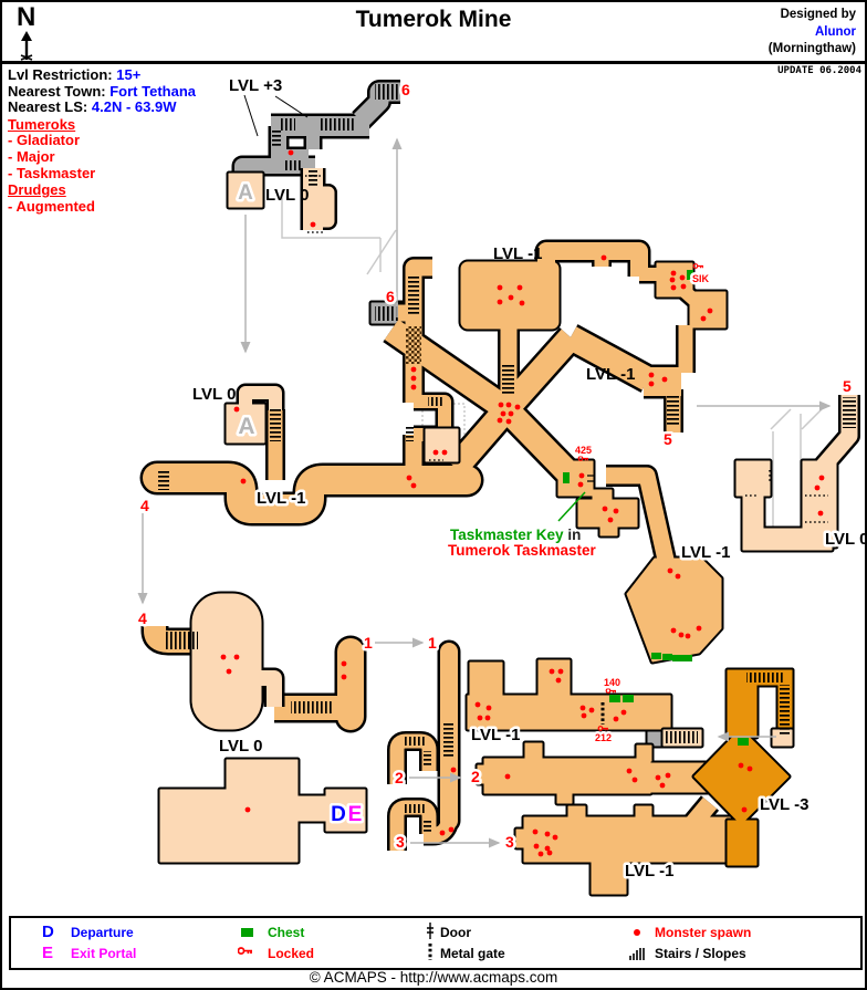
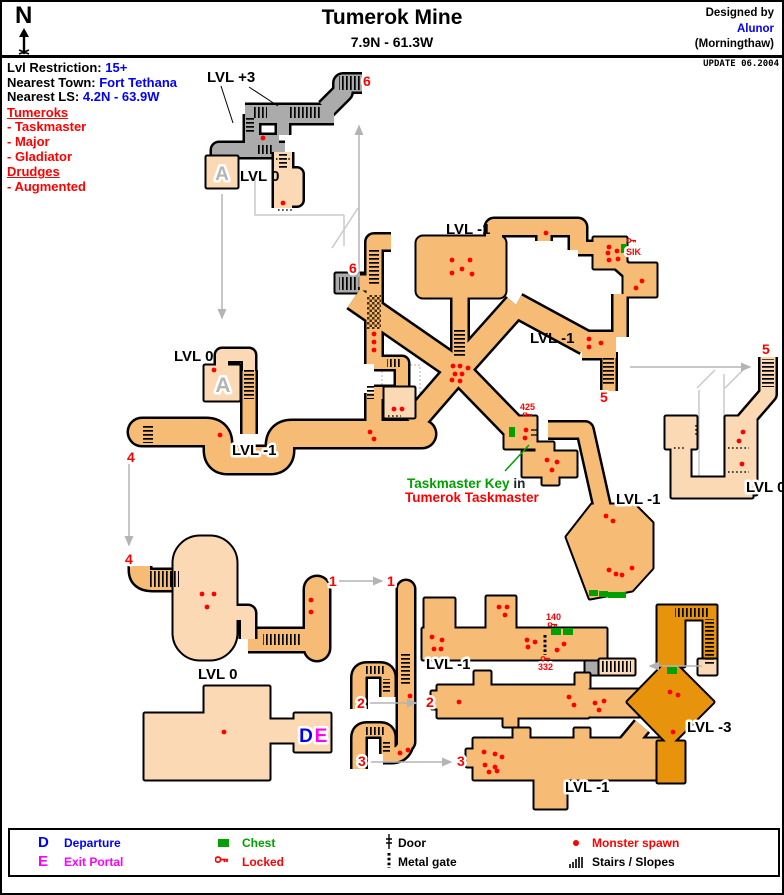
  Taskmaster Key in
  Tumerok Taskmaster
  SIK
  425
  140
- 212
+ 332
  LVL +3
  LVL 0
  LVL -1
  LVL 0
  LVL -1
  LVL -1
  LVL -1
  LVL 0
  LVL 0
  LVL -1
  LVL -3
  LVL -1
  6
  6
  5
  5
  4
  4
  1
  1
  2
  2
  3
  3
  A
  A
  D
  E
  N
  Tumerok Mine
+ 7.9N - 61.3W
  Designed by
  Alunor
  (Morningthaw)
  UPDATE 06.2004
  Lvl Restriction: 15+
  Nearest Town: Fort Tethana
  Nearest LS: 4.2N - 63.9W
  Tumeroks
- - Gladiator
+ - Taskmaster
  - Major
- - Taskmaster
+ - Gladiator
  Drudges
  - Augmented
  D
  Departure
  E
  Exit Portal
  Chest
  Locked
  Door
  Metal gate
  Monster spawn
  Stairs / Slopes
- © ACMAPS - http://www.acmaps.com
